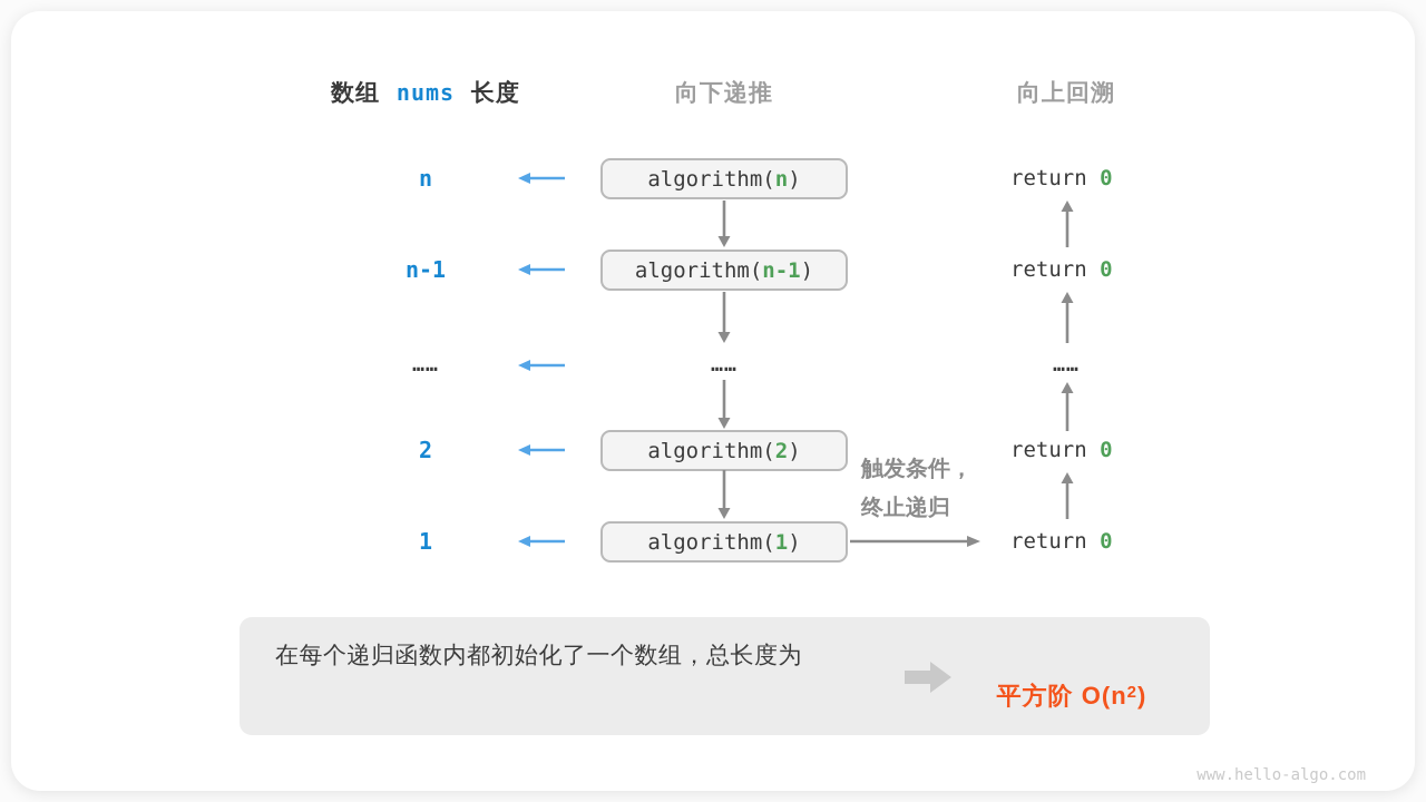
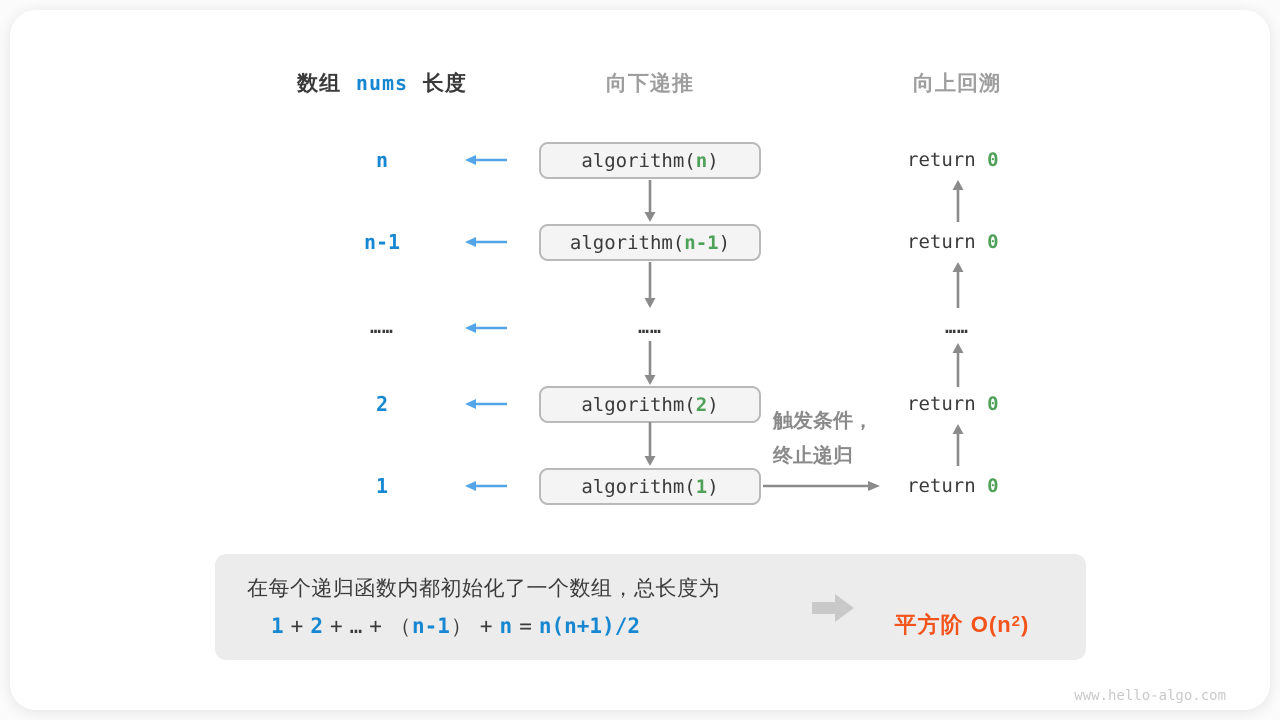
  数组 nums 长度
  向下递推
  向上回溯
  n
  algorithm(
  n
  )
  return 0
  n-1
  algorithm(
  n-1
  )
  return 0
  ……
  ……
  ……
  2
  algorithm(
  2
  )
  return 0
  1
  algorithm(
  1
  )
  return 0
  触发条件，
  终止递归
  在每个递归函数内都初始化了一个数组，总长度为
+ 1 + 2 + … + （n-1） + n = n(n+1)/2
  平方阶 O(n2)
  www.hello-algo.com
